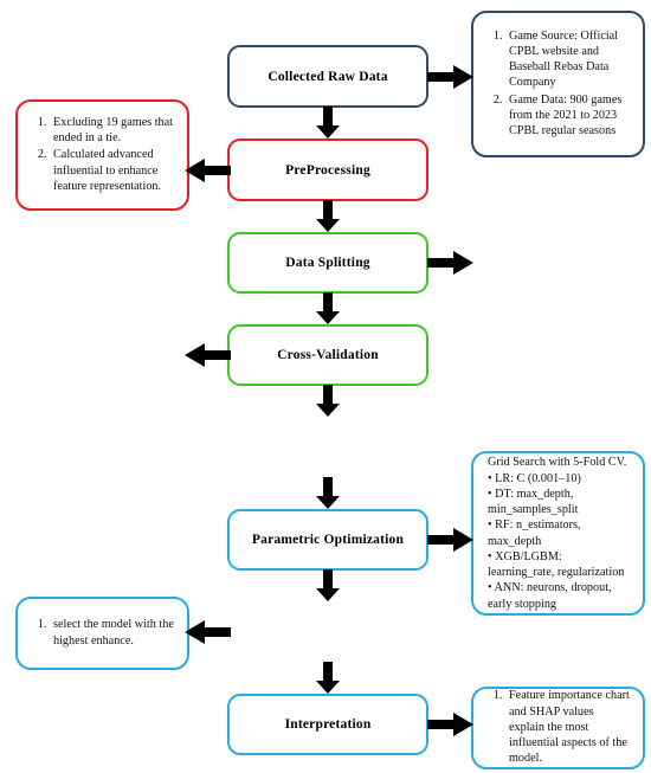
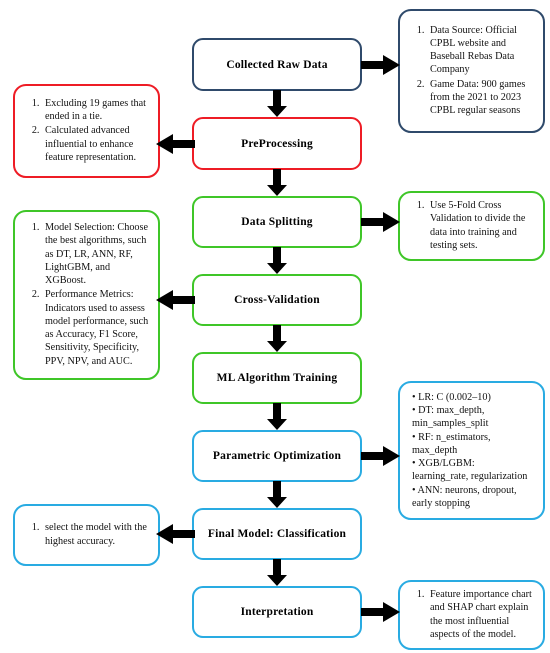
  Collected Raw Data
- Game Source: Official CPBL website and Baseball Rebas Data Company
+ Data Source: Official CPBL website and Baseball Rebas Data Company
  Game Data: 900 games from the 2021 to 2023 CPBL regular seasons
  PreProcessing
  Excluding 19 games that ended in a tie.
  Calculated advanced influential to enhance feature representation.
  Data Splitting
+ Use 5-Fold Cross Validation to divide the data into training and testing sets.
  Cross-Validation
+ Model Selection: Choose the best algorithms, such as DT, LR, ANN, RF, LightGBM, and XGBoost.
+ Performance Metrics: Indicators used to assess model performance, such as Accuracy, F1 Score, Sensitivity, Specificity, PPV, NPV, and AUC.
+ ML Algorithm Training
  Parametric Optimization
- Grid Search with 5-Fold CV.
- • LR: C (0.001–10)
+ • LR: C (0.002–10)
  • DT: max_depth,
  min_samples_split
  • RF: n_estimators,
  max_depth
  • XGB/LGBM:
  learning_rate, regularization
  • ANN: neurons, dropout,
  early stopping
+ Final Model: Classification
- select the model with the highest enhance.
+ select the model with the highest accuracy.
  Interpretation
- Feature importance chart and SHAP values explain the most influential aspects of the model.
+ Feature importance chart and SHAP chart explain the most influential aspects of the model.
